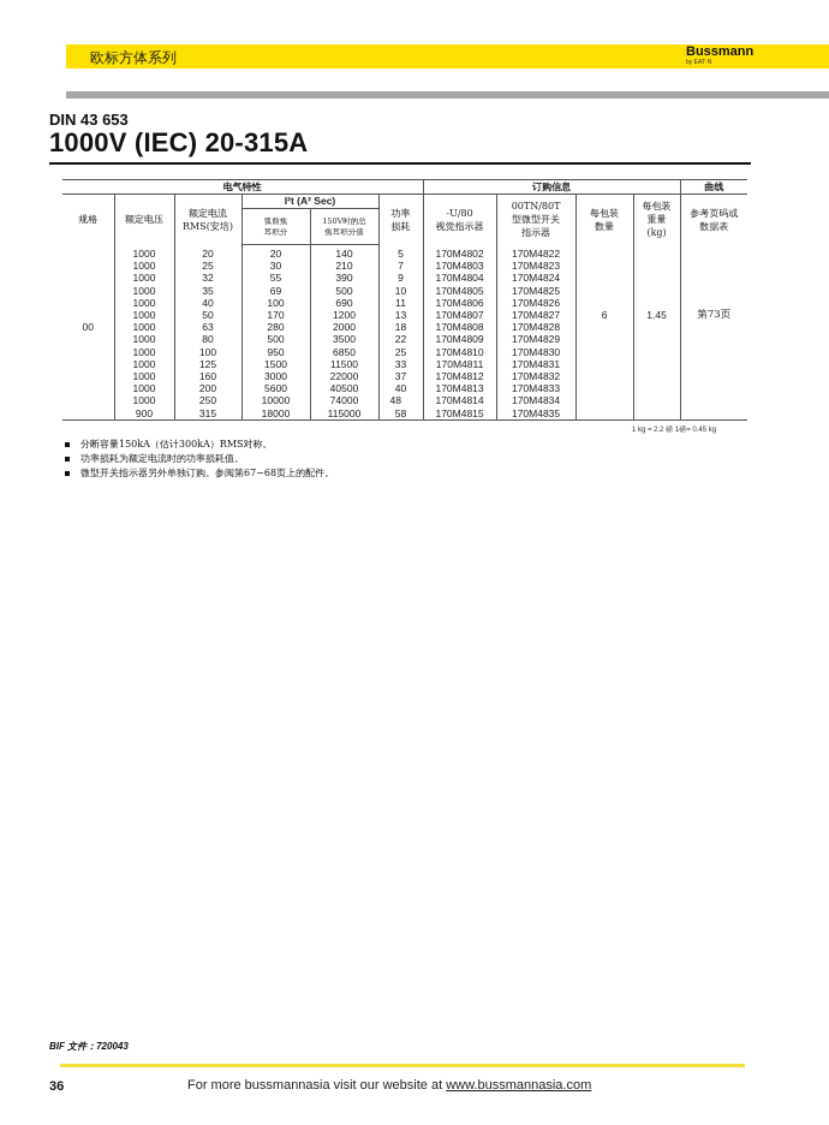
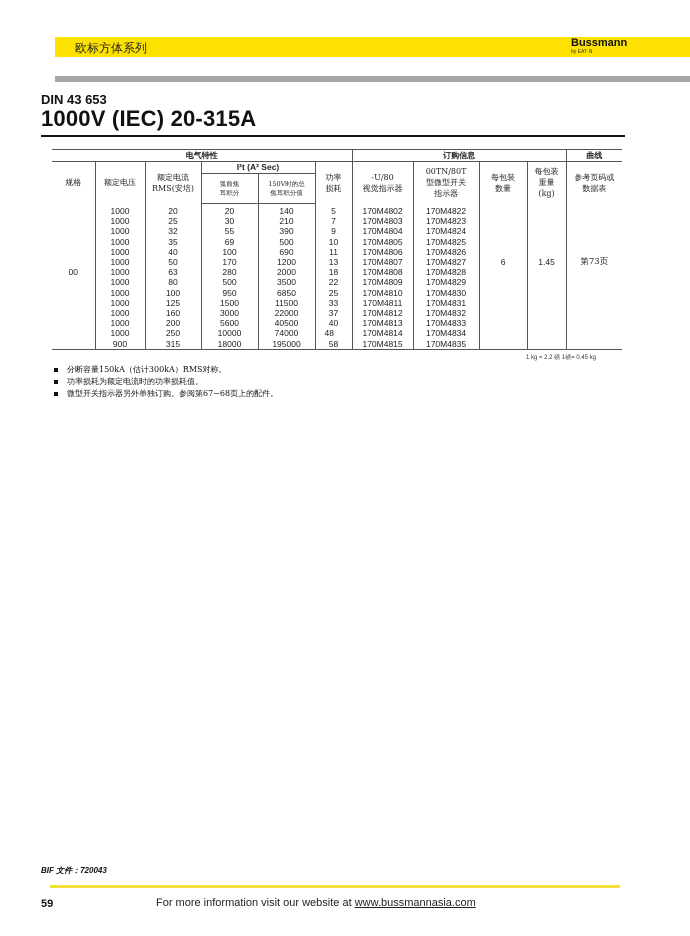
  欧标方体系列
  Bussmann
  DIN 43 653
  1000V (IEC) 20-315A
  电气特性	订购信息	曲线
  规格	额定电压	额定电流 RMS(安培)	I²t (A² Sec)	功率 损耗	-U/80 视觉指示器	00TN/80T 型微型开关 指示器	每包装 数量	每包装 重量 (kg)	参考页码或 数据表
  弧前焦 耳积分	150V时的总 焦耳积分值
  	1000	20	20	140	5	170M4802	170M4822
  	1000	25	30	210	7	170M4803	170M4823
  	1000	32	55	390	9	170M4804	170M4824
  	1000	35	69	500	10	170M4805	170M4825
  	1000	40	100	690	11	170M4806	170M4826
  	1000	50	170	1200	13	170M4807	170M4827	6	1.45	第73页
  00	1000	63	280	2000	18	170M4808	170M4828
  	1000	80	500	3500	22	170M4809	170M4829
  	1000	100	950	6850	25	170M4810	170M4830
  	1000	125	1500	11500	33	170M4811	170M4831
  	1000	160	3000	22000	37	170M4812	170M4832
  	1000	200	5600	40500	40	170M4813	170M4833
  	1000	250	10000	74000	48	170M4814	170M4834
- 	900	315	18000	115000	58	170M4815	170M4835
+ 	900	315	18000	195000	58	170M4815	170M4835
  分断容量150kA（估计300kA）RMS对称。
  功率损耗为额定电流时的功率损耗值。
  微型开关指示器另外单独订购。参阅第67−68页上的配件。
  BIF 文件：720043
- 36
+ 59
- For more bussmannasia visit our website at www.bussmannasia.com
+ For more information visit our website at www.bussmannasia.com
